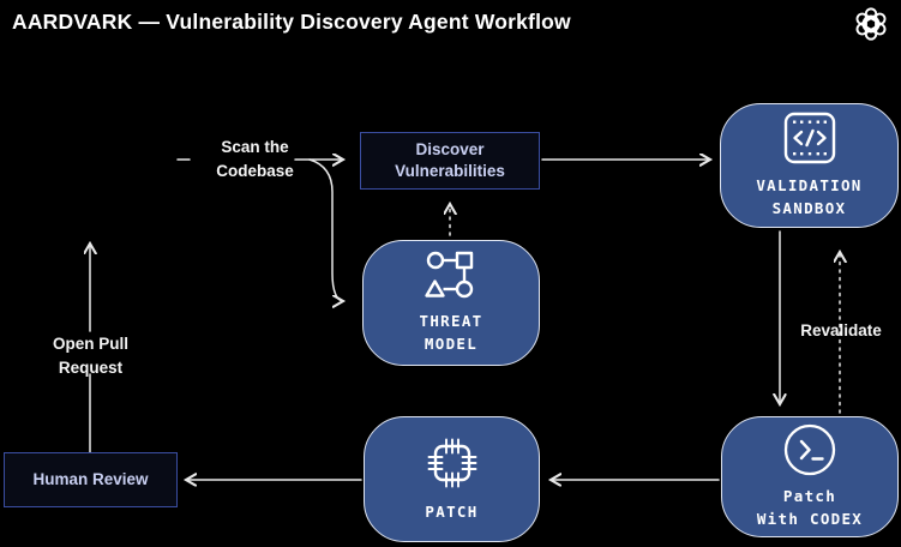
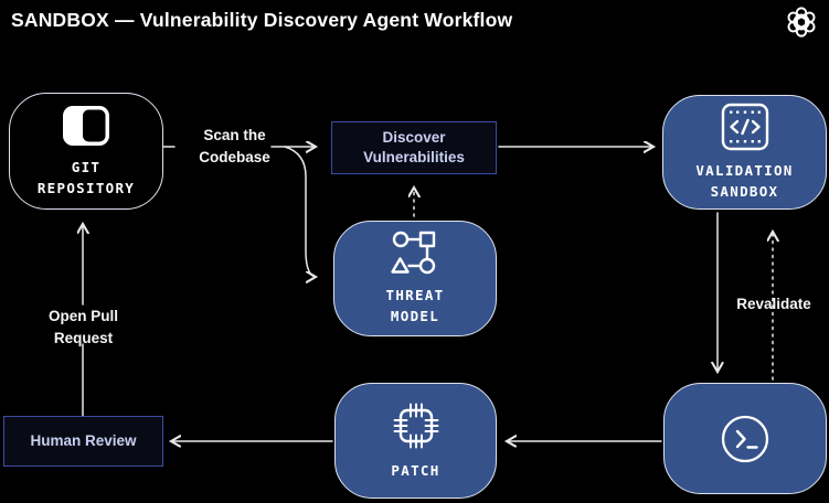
- AARDVARK — Vulnerability Discovery Agent Workflow
+ SANDBOX — Vulnerability Discovery Agent Workflow
+ GIT
+ REPOSITORY
  Scan the
  Codebase
  Discover
  Vulnerabilities
  VALIDATION
  SANDBOX
  THREAT
  MODEL
  Revalidate
  Open Pull
  Request
  Human Review
  PATCH
- Patch
- With CODEX
